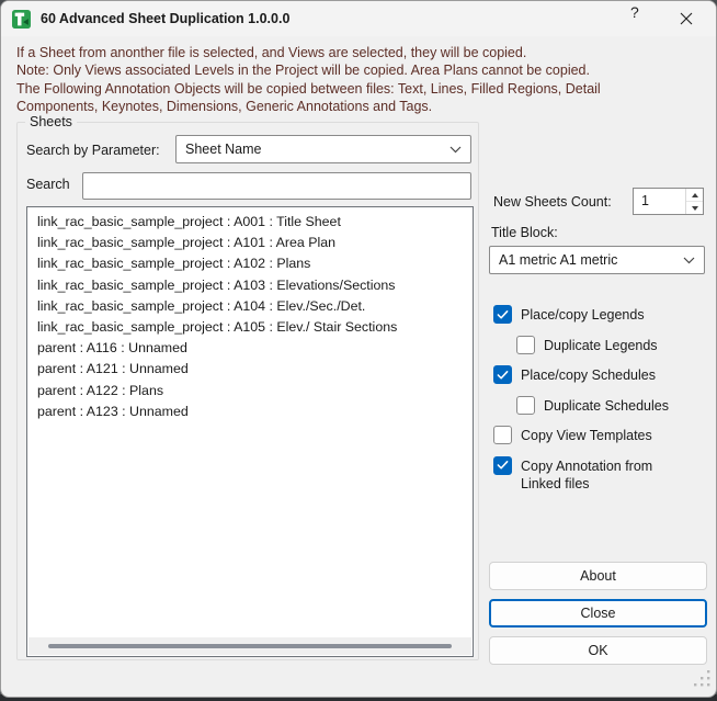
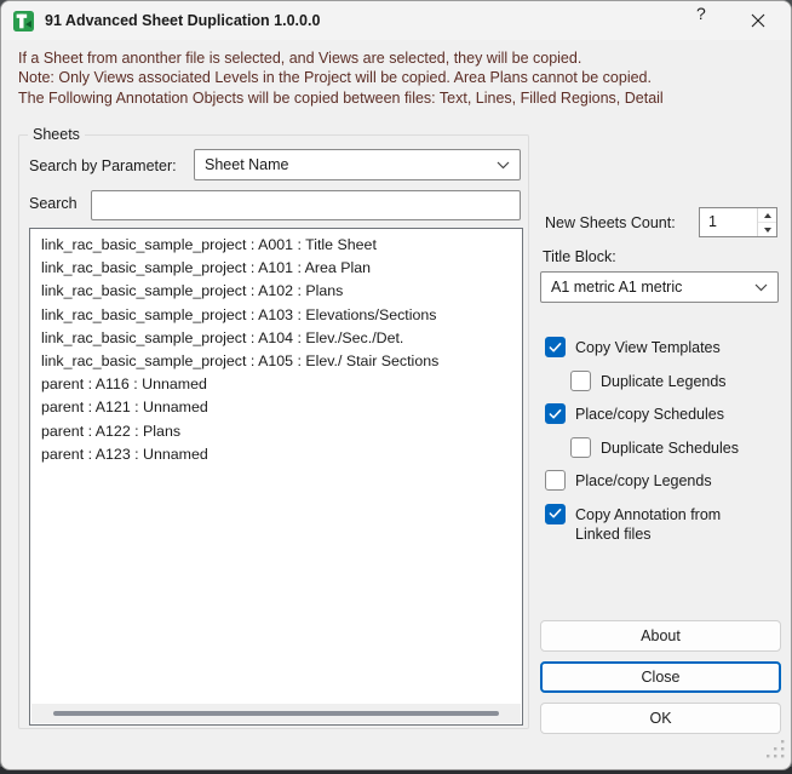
- 60 Advanced Sheet Duplication 1.0.0.0
+ 91 Advanced Sheet Duplication 1.0.0.0
  ?
  If a Sheet from anonther file is selected, and Views are selected, they will be copied.
  Note: Only Views associated Levels in the Project will be copied. Area Plans cannot be copied.
  The Following Annotation Objects will be copied between files: Text, Lines, Filled Regions, Detail
- Components, Keynotes, Dimensions, Generic Annotations and Tags.
  Sheets
  Search by Parameter:
  Sheet Name
  Search
  link_rac_basic_sample_project : A001 : Title Sheet
  link_rac_basic_sample_project : A101 : Area Plan
  link_rac_basic_sample_project : A102 : Plans
  link_rac_basic_sample_project : A103 : Elevations/Sections
  link_rac_basic_sample_project : A104 : Elev./Sec./Det.
  link_rac_basic_sample_project : A105 : Elev./ Stair Sections
  parent : A116 : Unnamed
  parent : A121 : Unnamed
  parent : A122 : Plans
  parent : A123 : Unnamed
  New Sheets Count:
  1
  Title Block:
  A1 metric A1 metric
- Place/copy Legends
+ Copy View Templates
  Duplicate Legends
  Place/copy Schedules
  Duplicate Schedules
- Copy View Templates
+ Place/copy Legends
  Copy Annotation from Linked files
  About
  Close
  OK
